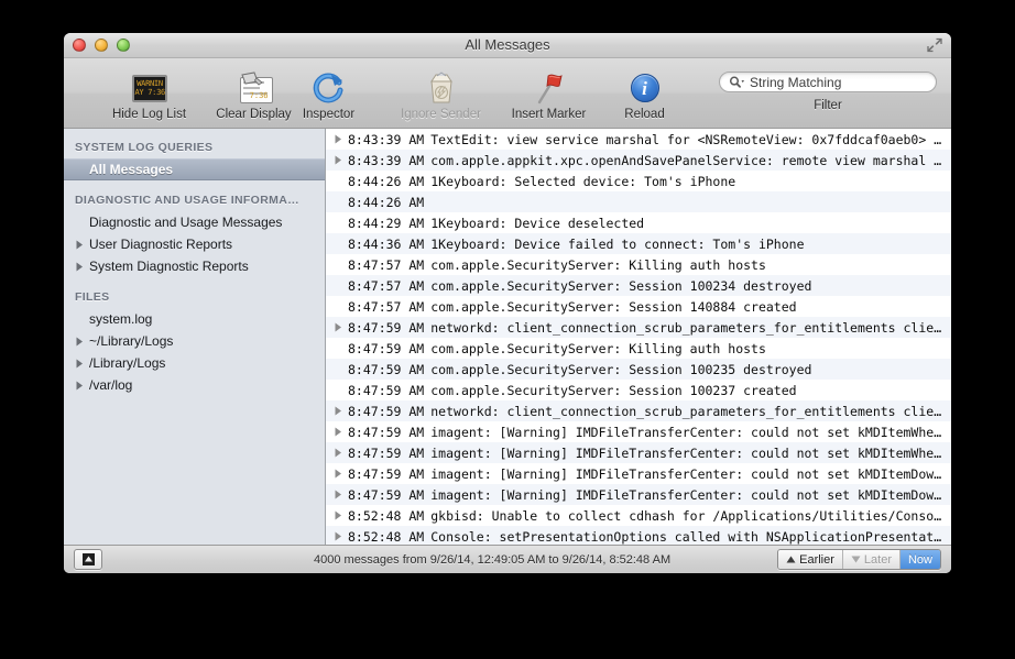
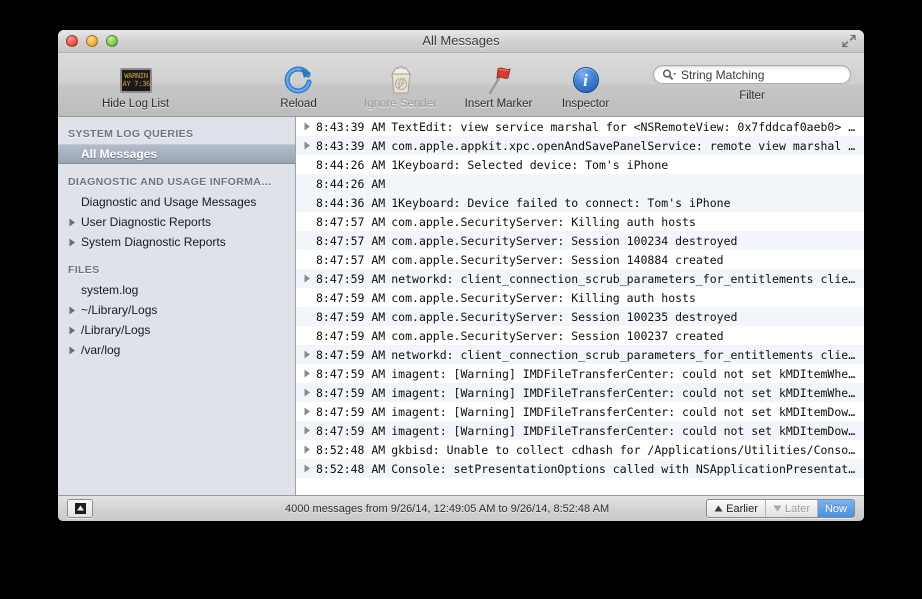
  All Messages
  WARNIN
  AY 7:36
  Hide Log List
- 7:36
- Clear Display
- Inspector
+ Reload
  Ignore Sender
  Insert Marker
  i
- Reload
+ Inspector
  String Matching
  Filter
  SYSTEM LOG QUERIES
  All Messages
  DIAGNOSTIC AND USAGE INFORMA…
  Diagnostic and Usage Messages
  User Diagnostic Reports
  System Diagnostic Reports
  FILES
  system.log
  ~/Library/Logs
  /Library/Logs
  /var/log
  8:43:39 AM
  TextEdit: view service marshal for <NSRemoteView: 0x7fddcaf0aeb0> fa
  8:43:39 AM
  com.apple.appkit.xpc.openAndSavePanelService: remote view marshal pr
  8:44:26 AM
  1Keyboard: Selected device: Tom's iPhone
  8:44:26 AM
- 8:44:29 AM
- 1Keyboard: Device deselected
  8:44:36 AM
  1Keyboard: Device failed to connect: Tom's iPhone
  8:47:57 AM
  com.apple.SecurityServer: Killing auth hosts
  8:47:57 AM
  com.apple.SecurityServer: Session 100234 destroyed
  8:47:57 AM
  com.apple.SecurityServer: Session 140884 created
  8:47:59 AM
  networkd: client_connection_scrub_parameters_for_entitlements client
  8:47:59 AM
  com.apple.SecurityServer: Killing auth hosts
  8:47:59 AM
  com.apple.SecurityServer: Session 100235 destroyed
  8:47:59 AM
  com.apple.SecurityServer: Session 100237 created
  8:47:59 AM
  networkd: client_connection_scrub_parameters_for_entitlements client
  8:47:59 AM
  imagent: [Warning] IMDFileTransferCenter: could not set kMDItemWhere
  8:47:59 AM
  imagent: [Warning] IMDFileTransferCenter: could not set kMDItemWhere
  8:47:59 AM
  imagent: [Warning] IMDFileTransferCenter: could not set kMDItemDownl
  8:47:59 AM
  imagent: [Warning] IMDFileTransferCenter: could not set kMDItemDownl
  8:52:48 AM
  gkbisd: Unable to collect cdhash for /Applications/Utilities/Console
  8:52:48 AM
  Console: setPresentationOptions called with NSApplicationPresentatio
  4000 messages from 9/26/14, 12:49:05 AM to 9/26/14, 8:52:48 AM
  Earlier
  Later
  Now
